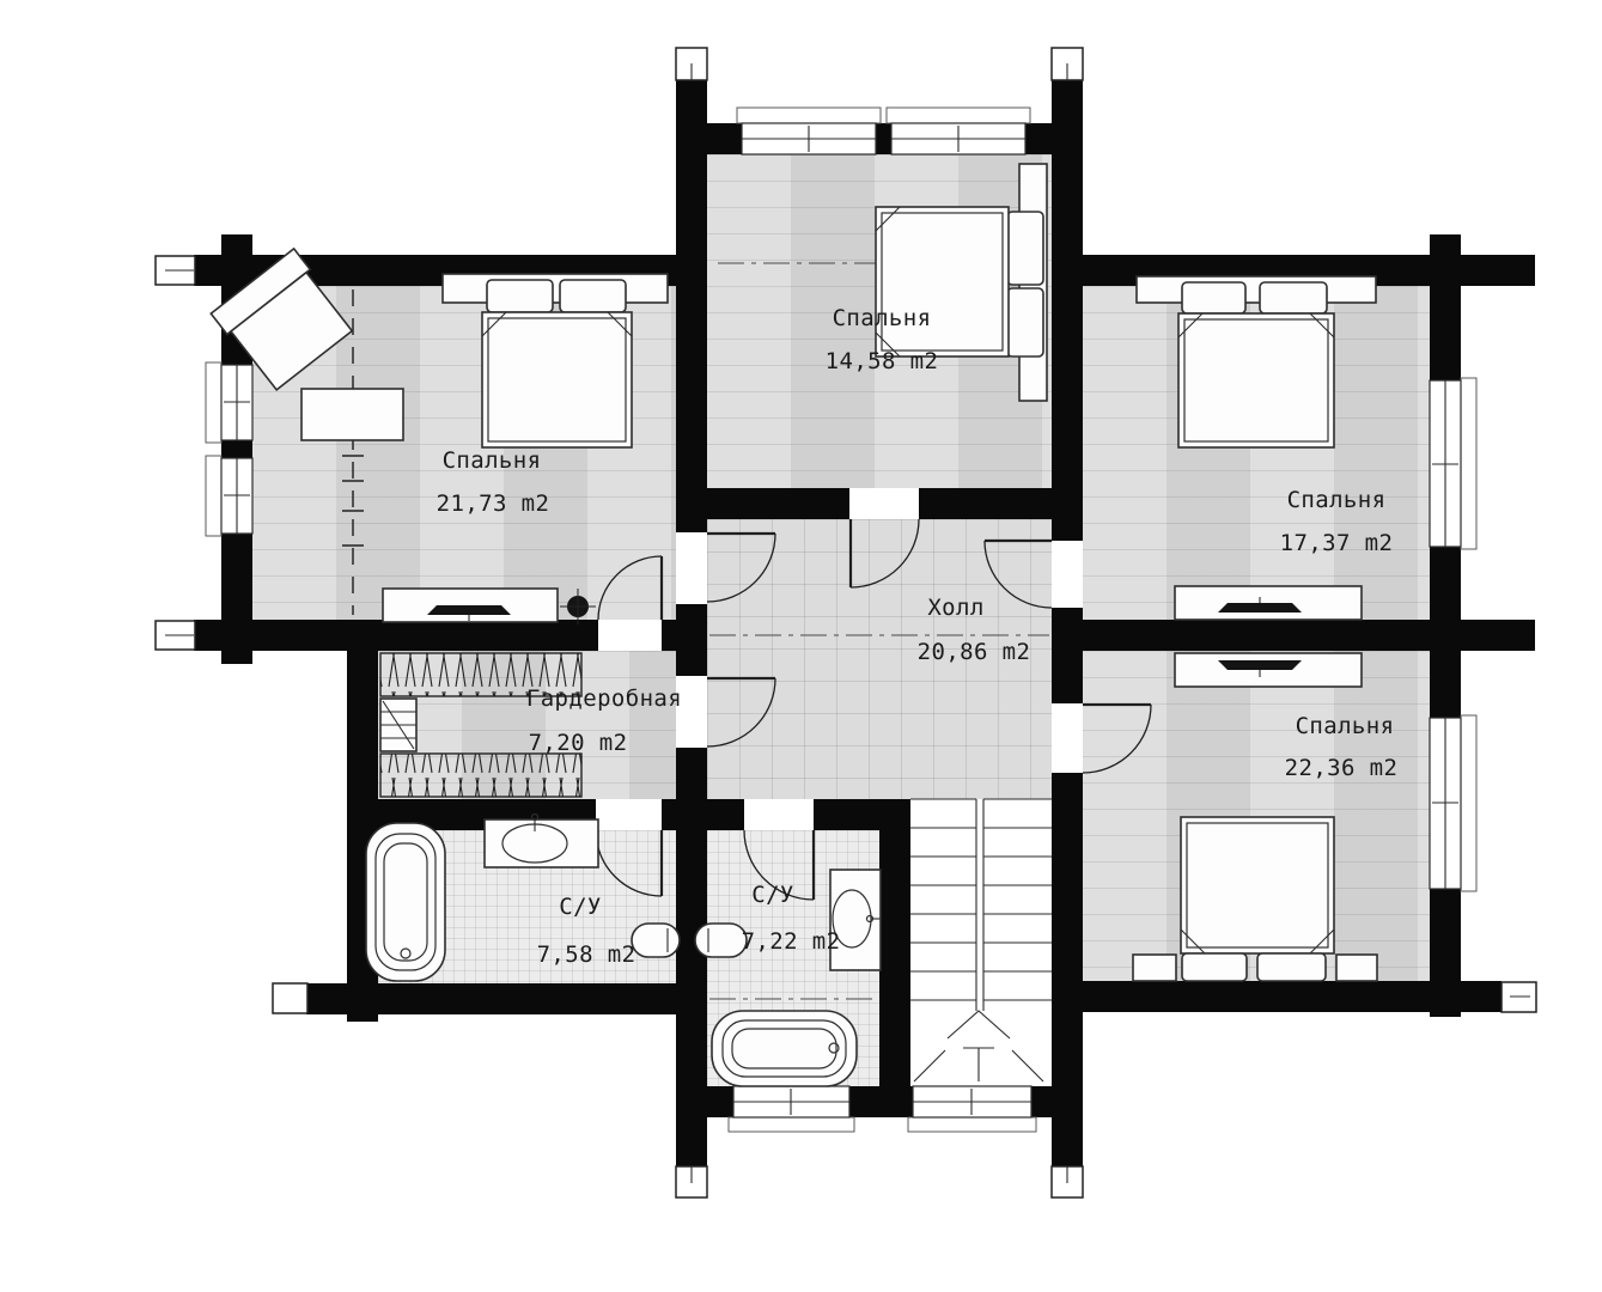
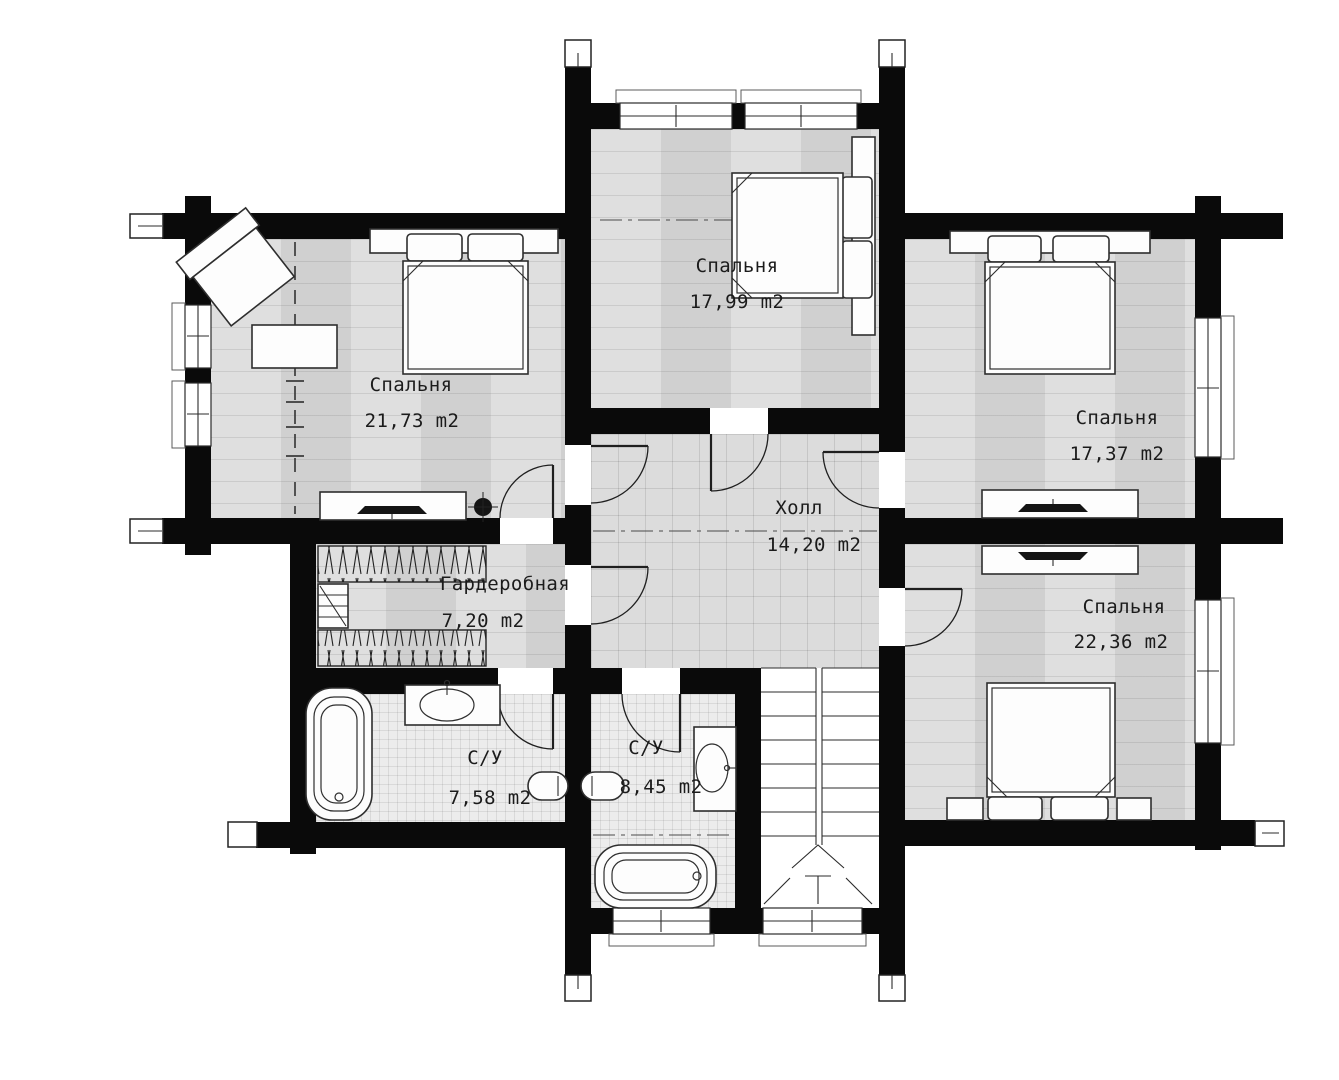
  Спальня
  21,73 m2
  Спальня
- 14,58 m2
+ 17,99 m2
  Спальня
  17,37 m2
  Спальня
  22,36 m2
  Холл
- 20,86 m2
+ 14,20 m2
  Гардеробная
  7,20 m2
  С/У
  7,58 m2
  С/У
- 7,22 m2
+ 8,45 m2
